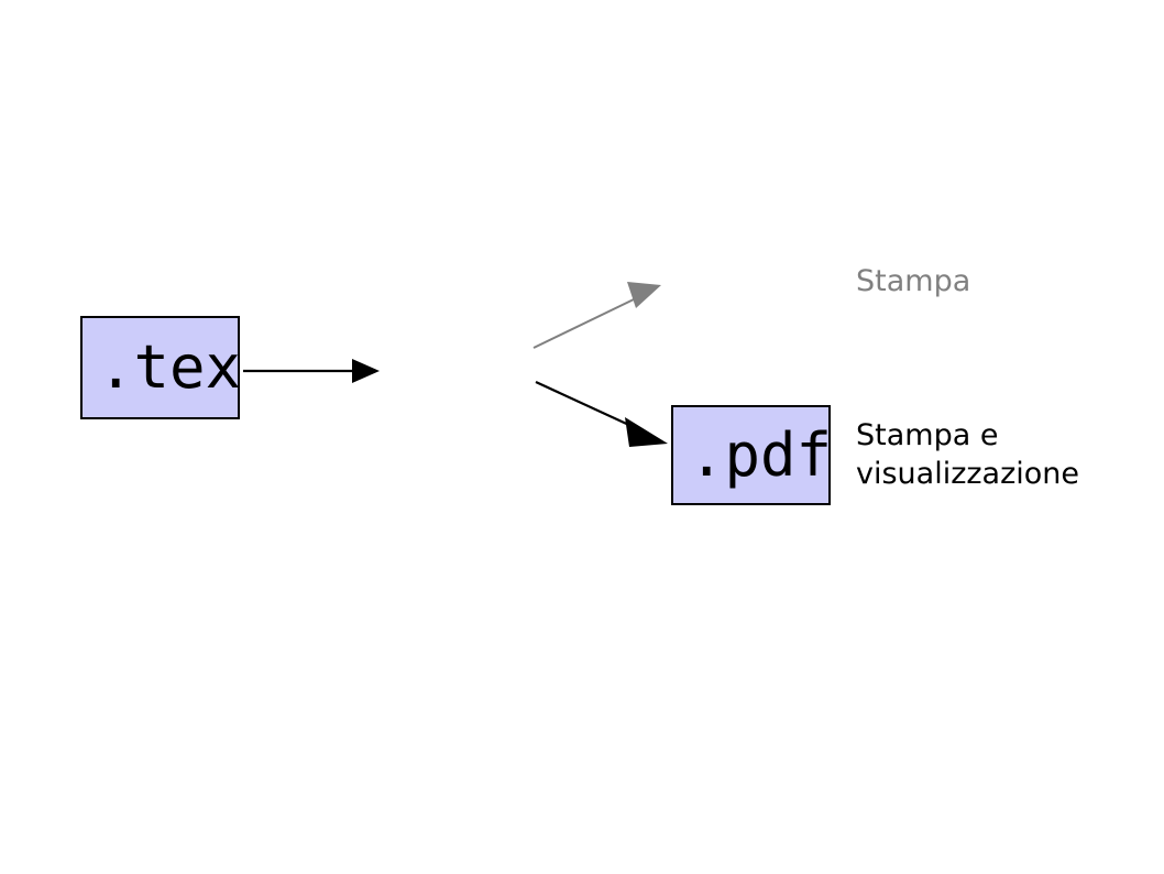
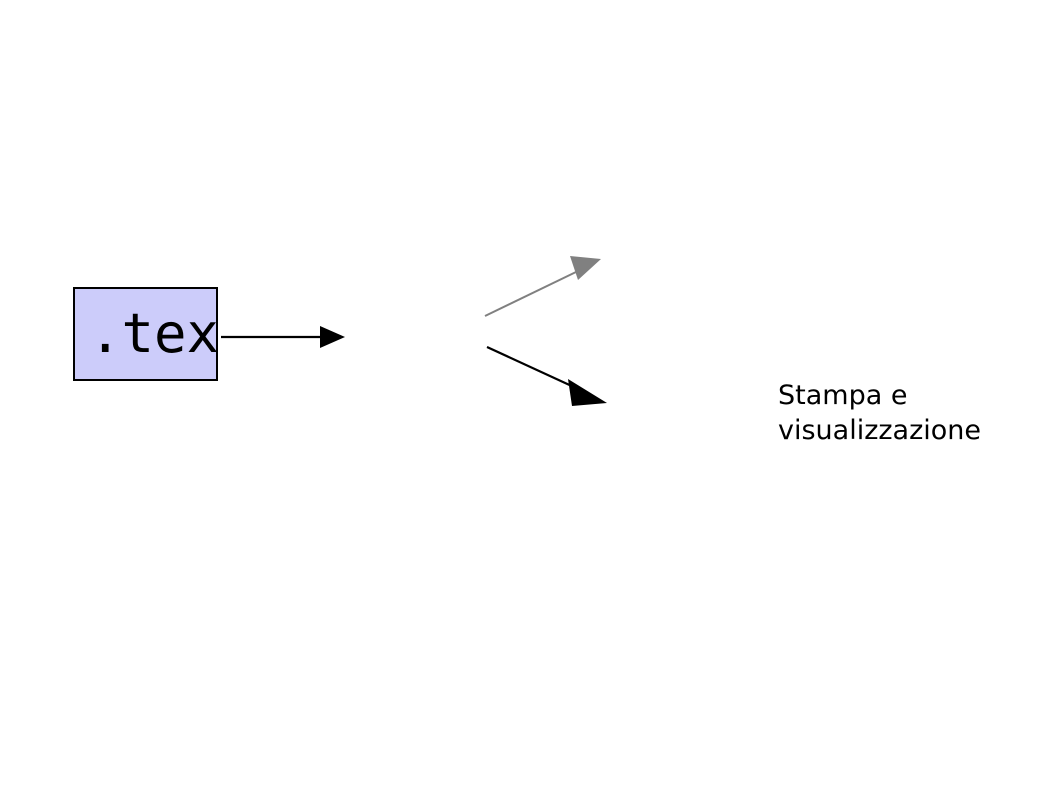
  .tex
- .pdf
- Stampa
  Stampa e
  visualizzazione
